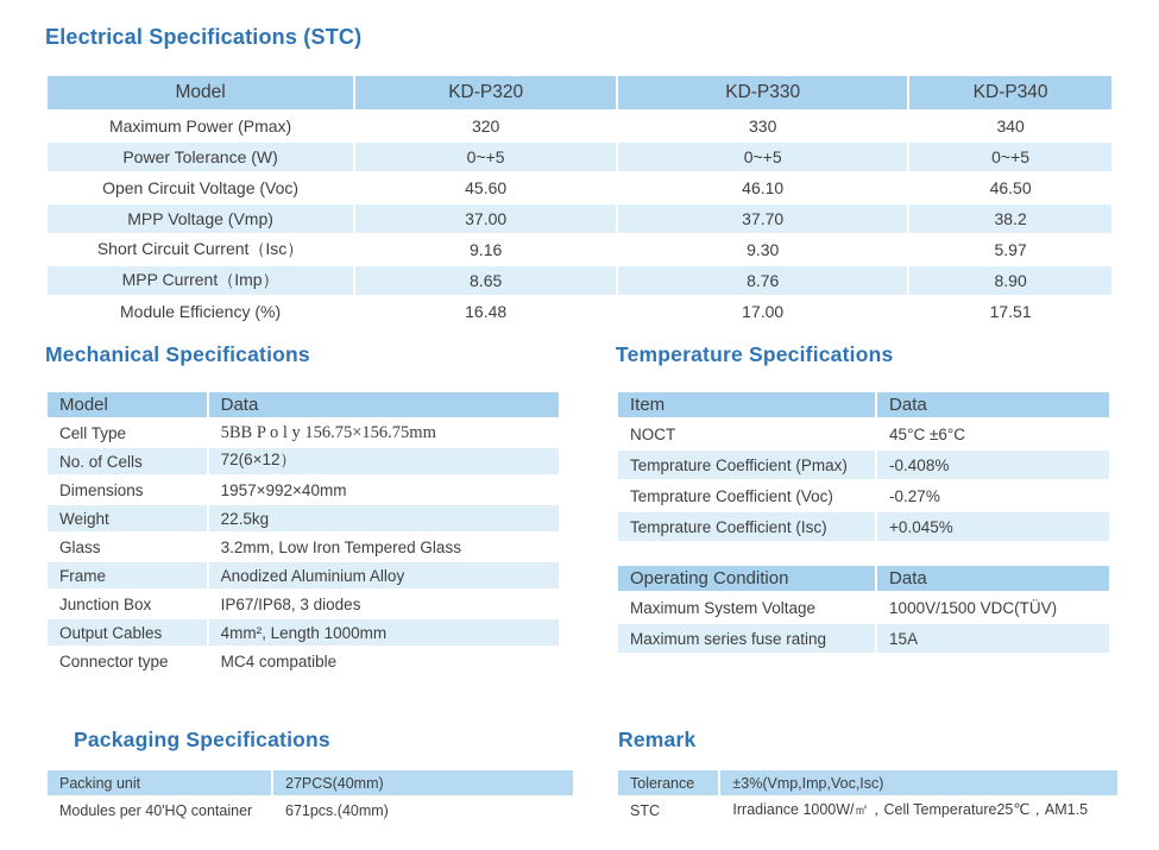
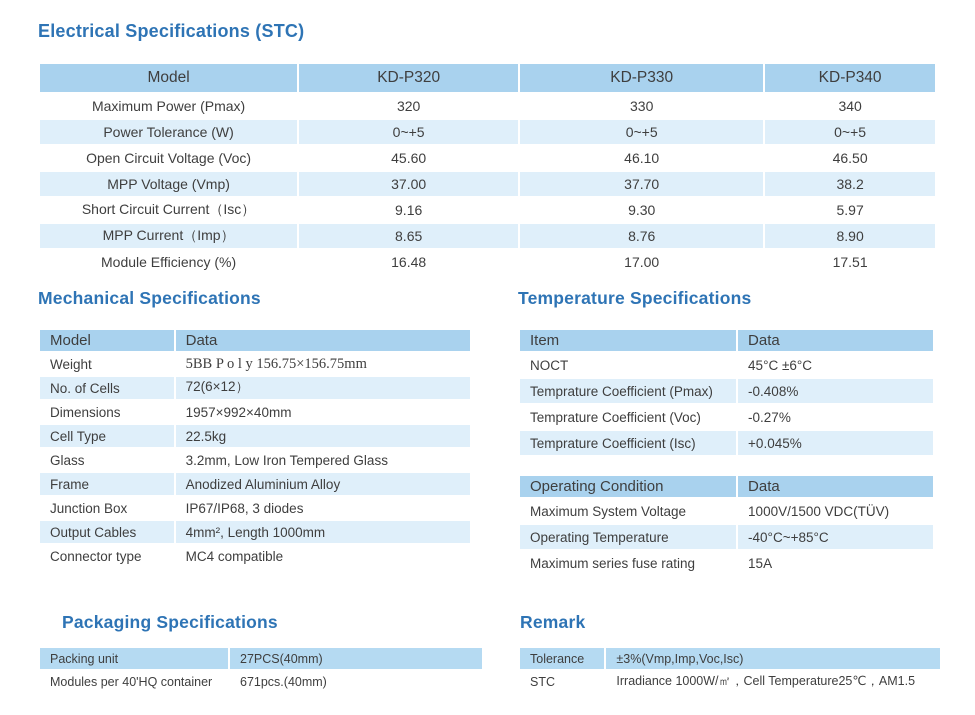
  Electrical Specifications (STC)
  Model	KD-P320	KD-P330	KD-P340
  Maximum Power (Pmax)	320	330	340
  Power Tolerance (W)	0~+5	0~+5	0~+5
  Open Circuit Voltage (Voc)	45.60	46.10	46.50
  MPP Voltage (Vmp)	37.00	37.70	38.2
  Short Circuit Current（Isc）	9.16	9.30	5.97
  MPP Current（Imp）	8.65	8.76	8.90
  Module Efficiency (%)	16.48	17.00	17.51
  Mechanical Specifications
  Model	Data
- Cell Type	5BB P o l y 156.75×156.75mm
+ Weight	5BB P o l y 156.75×156.75mm
  No. of Cells	72(6×12）
  Dimensions	1957×992×40mm
- Weight	22.5kg
+ Cell Type	22.5kg
  Glass	3.2mm, Low Iron Tempered Glass
  Frame	Anodized Aluminium Alloy
  Junction Box	IP67/IP68, 3 diodes
  Output Cables	4mm², Length 1000mm
  Connector type	MC4 compatible
  Temperature Specifications
  Item	Data
  NOCT	45°C ±6°C
  Temprature Coefficient (Pmax)	-0.408%
  Temprature Coefficient (Voc)	-0.27%
  Temprature Coefficient (Isc)	+0.045%
  Operating Condition	Data
  Maximum System Voltage	1000V/1500 VDC(TÜV)
+ Operating Temperature	-40°C~+85°C
  Maximum series fuse rating	15A
  Packaging Specifications
  Packing unit	27PCS(40mm)
  Modules per 40'HQ container	671pcs.(40mm)
  Remark
  Tolerance	±3%(Vmp,Imp,Voc,Isc)
  STC	Irradiance 1000W/㎡，Cell Temperature25℃，AM1.5
